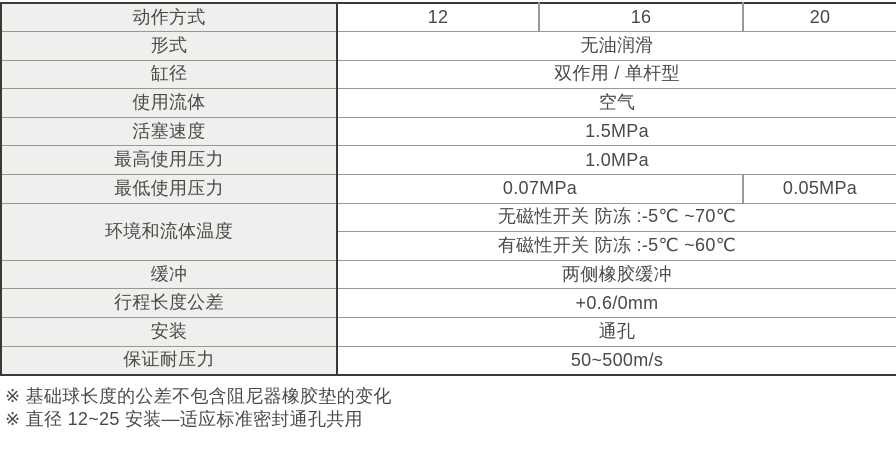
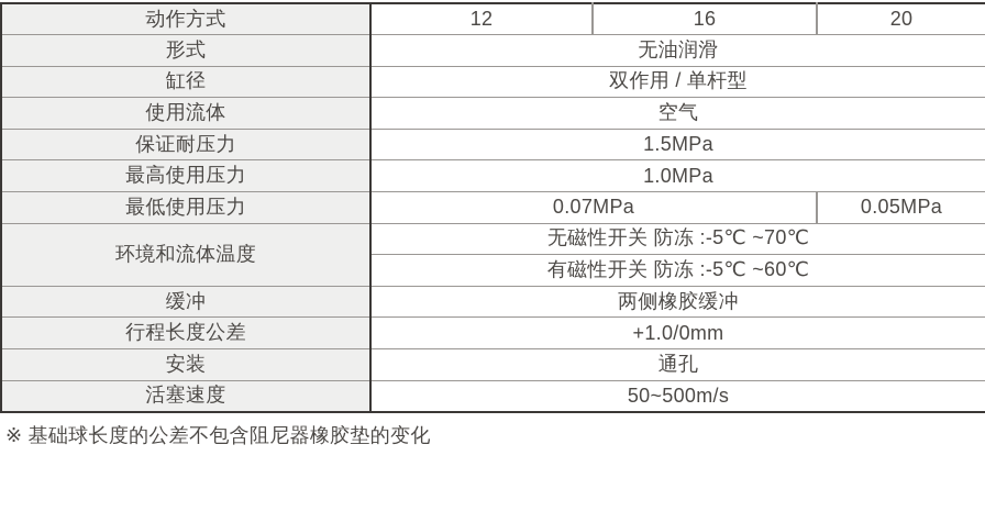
  动作方式	12	16	20
  形式	无油润滑
  缸径	双作用 / 单杆型
  使用流体	空气
- 活塞速度	1.5MPa
+ 保证耐压力	1.5MPa
  最高使用压力	1.0MPa
  最低使用压力	0.07MPa	0.05MPa
  环境和流体温度	无磁性开关 防冻 :-5℃ ~70℃
  有磁性开关 防冻 :-5℃ ~60℃
  缓冲	两侧橡胶缓冲
- 行程长度公差	+0.6/0mm
+ 行程长度公差	+1.0/0mm
  安装	通孔
- 保证耐压力	50~500m/s
+ 活塞速度	50~500m/s
  ※ 基础球长度的公差不包含阻尼器橡胶垫的变化
- ※ 直径 12~25 安装—适应标准密封通孔共用
